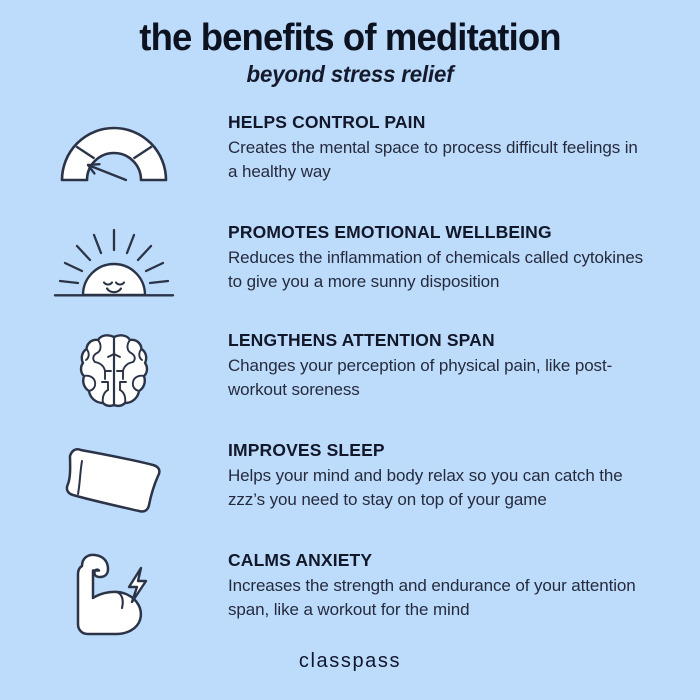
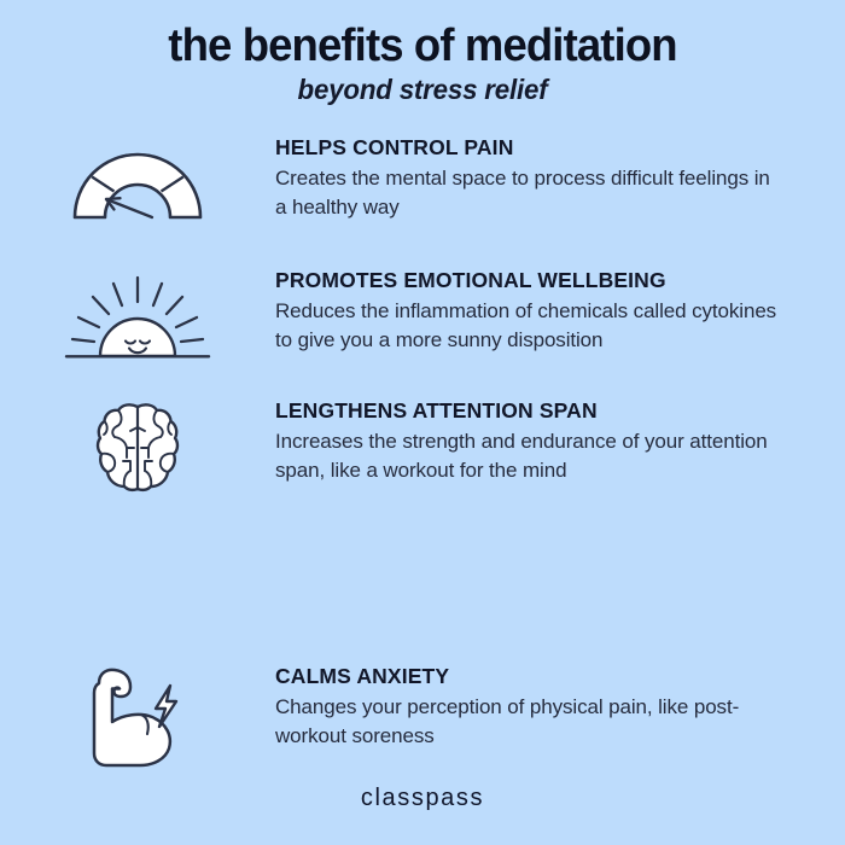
  the benefits of meditation
  beyond stress relief
  HELPS CONTROL PAIN
  Creates the mental space to process difficult feelings in a healthy way
  PROMOTES EMOTIONAL WELLBEING
  Reduces the inflammation of chemicals called cytokines to give you a more sunny disposition
  LENGTHENS ATTENTION SPAN
- Changes your perception of physical pain, like post-workout soreness
+ Increases the strength and endurance of your attention span, like a workout for the mind
- IMPROVES SLEEP
- Helps your mind and body relax so you can catch the zzz’s you need to stay on top of your game
  CALMS ANXIETY
- Increases the strength and endurance of your attention span, like a workout for the mind
+ Changes your perception of physical pain, like post-workout soreness
  classpass
